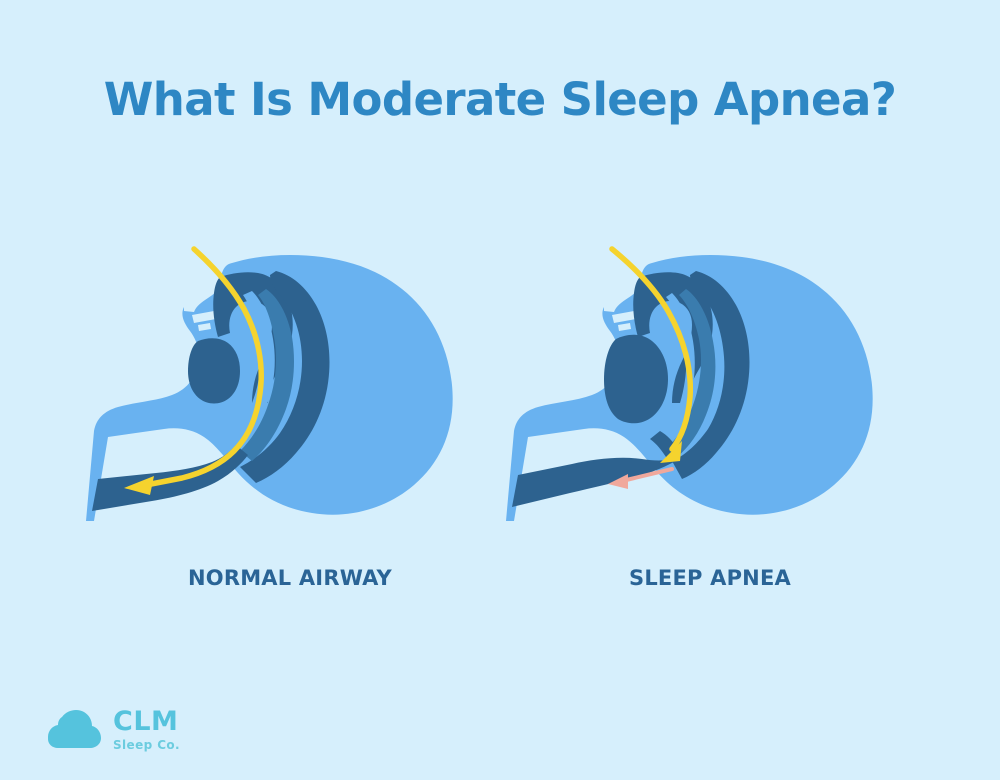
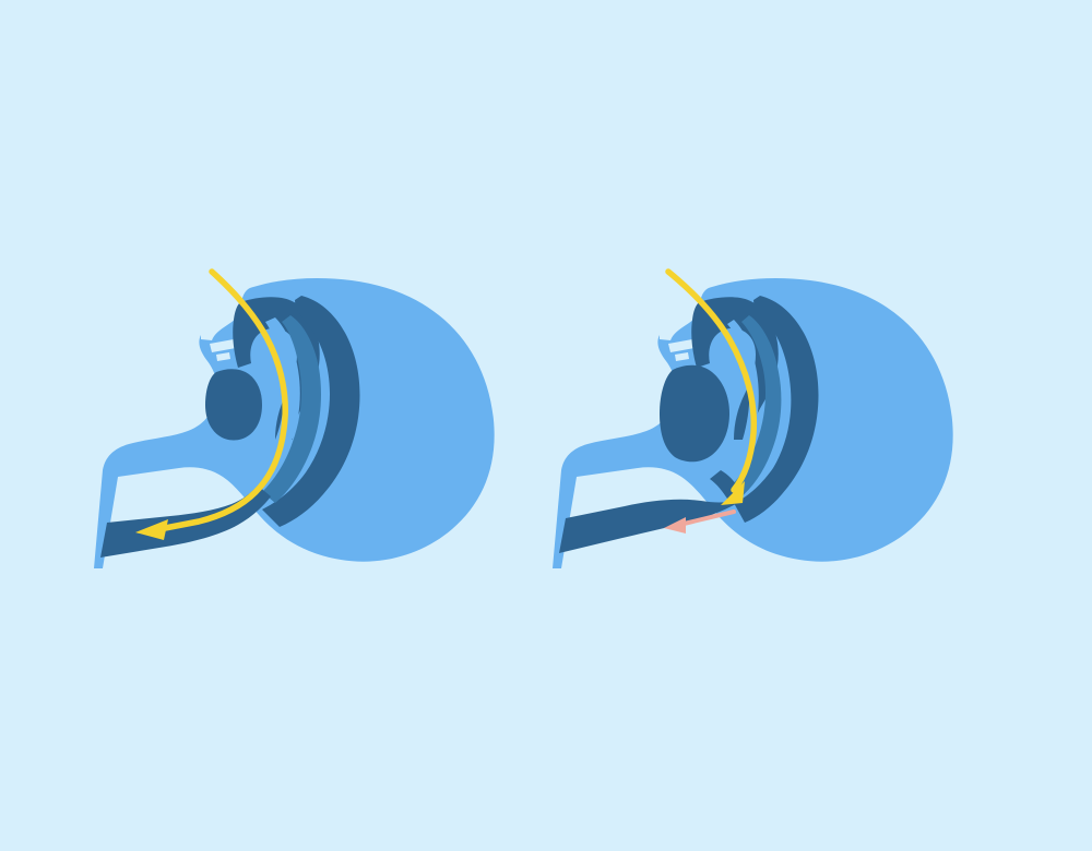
- What Is Moderate Sleep Apnea?
- NORMAL AIRWAY
- SLEEP APNEA
- CLM
- Sleep Co.
